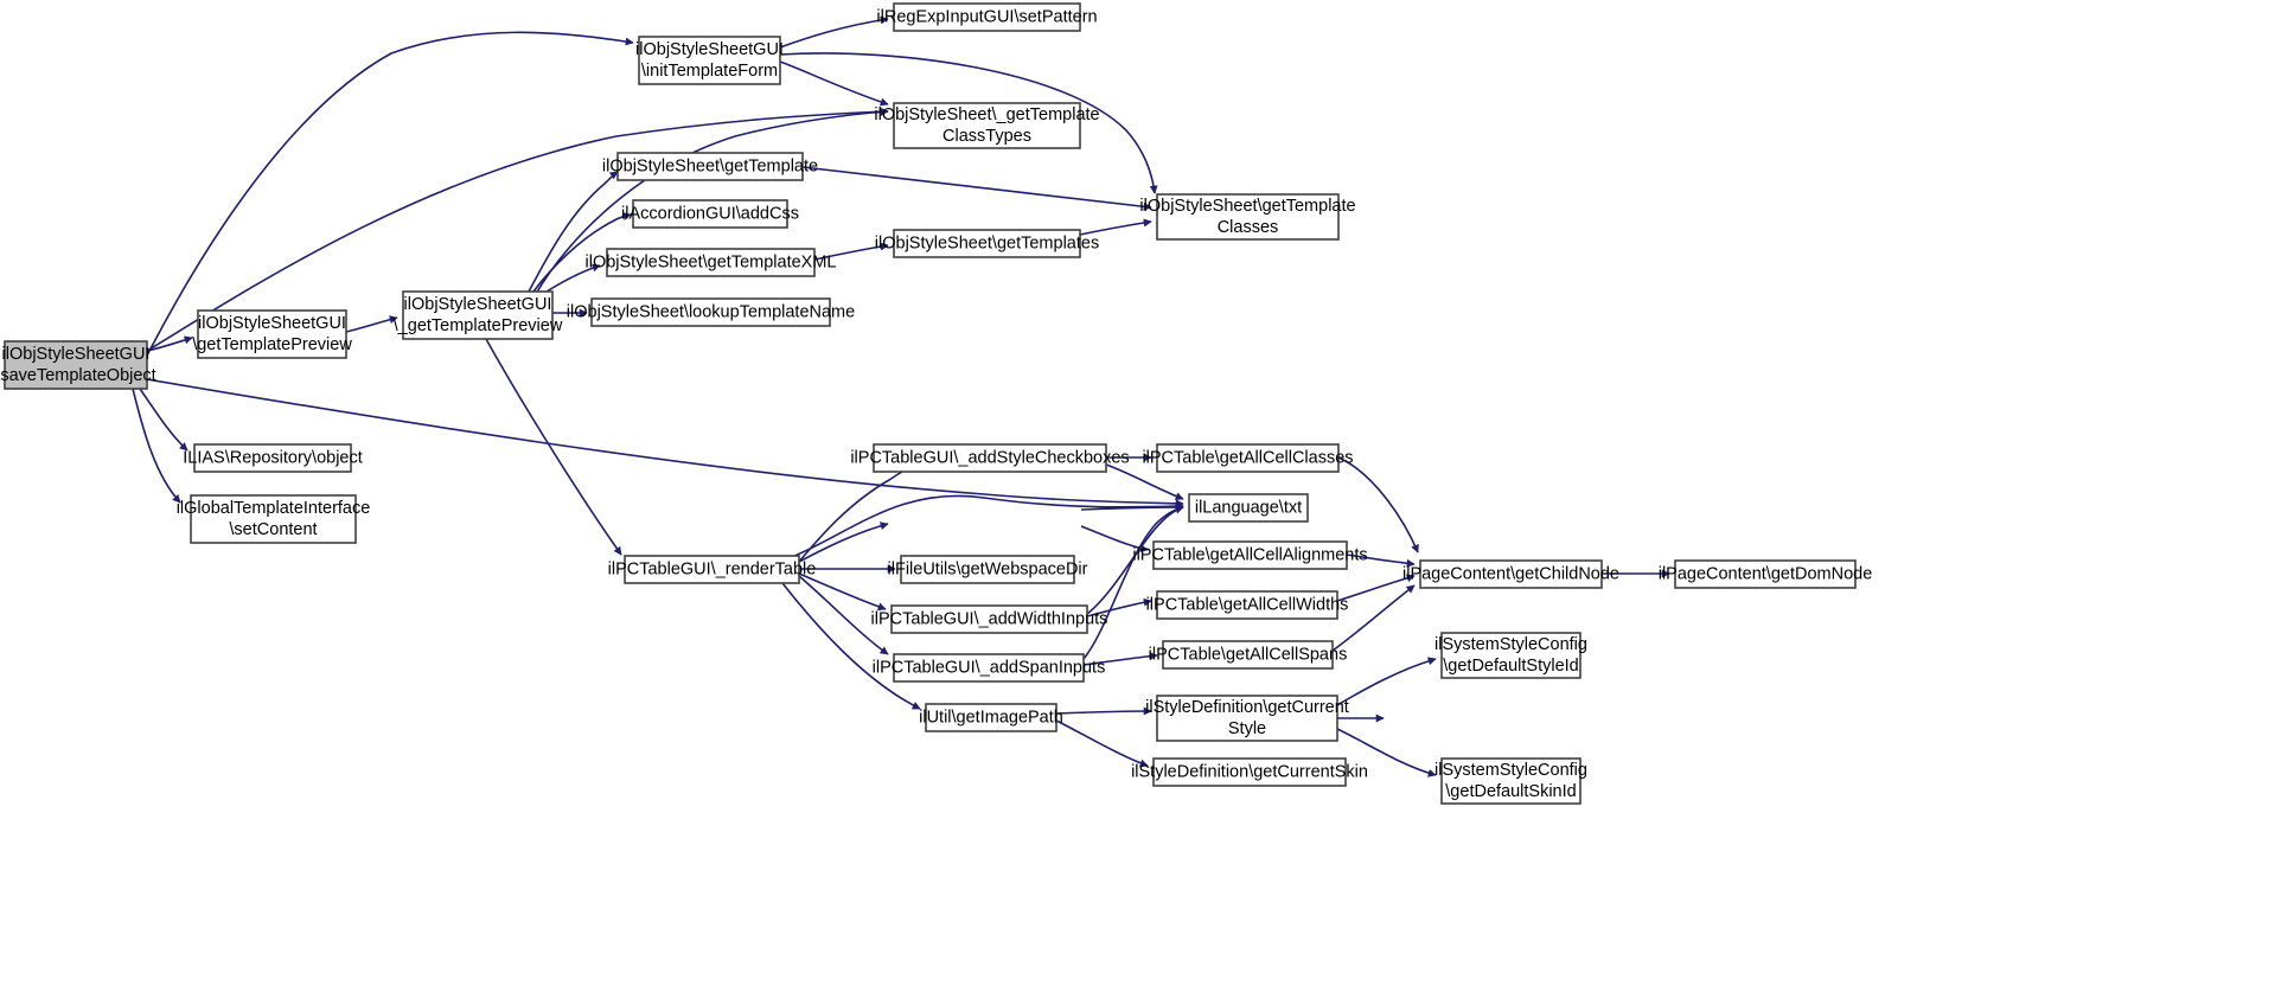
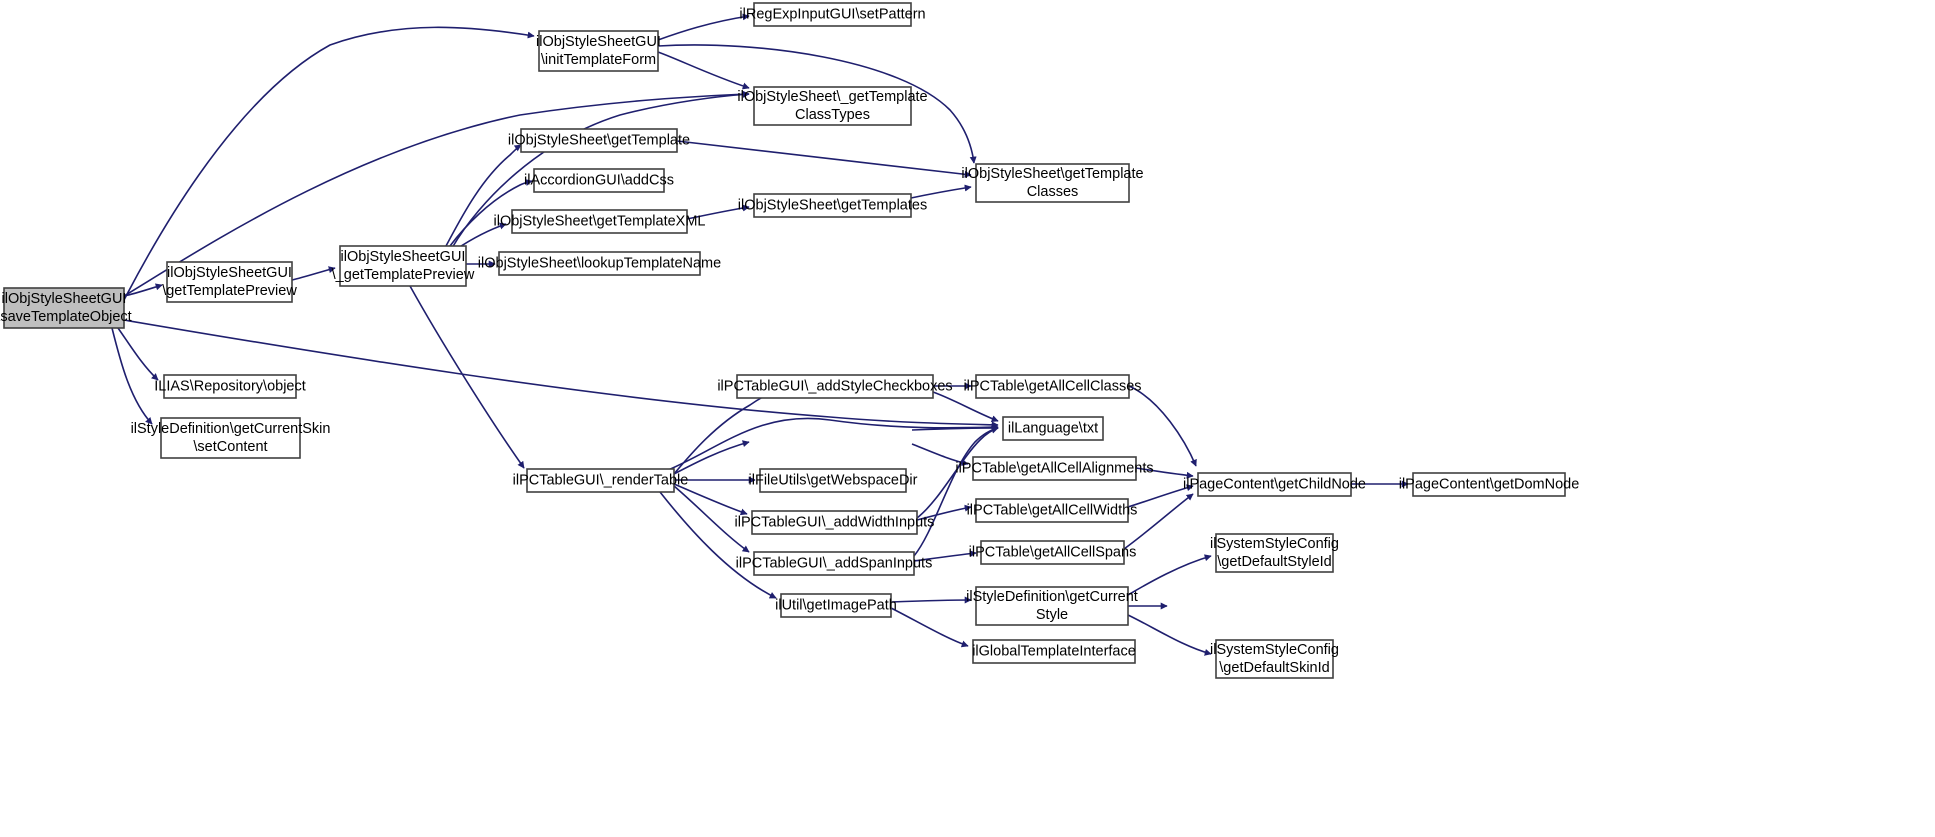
  ilObjStyleSheetGUI
  saveTemplateObject
  ilObjStyleSheetGUI
  \initTemplateForm
  ilRegExpInputGUI\setPattern
  ilObjStyleSheet\_getTemplate
  ClassTypes
  ilObjStyleSheet\getTemplate
  ilObjStyleSheet\getTemplate
  Classes
  ilAccordionGUI\addCss
  ilObjStyleSheet\getTemplateXML
  ilObjStyleSheet\getTemplates
  ilObjStyleSheetGUI
  \_getTemplatePreview
  ilObjStyleSheet\lookupTemplateName
  ilObjStyleSheetGUI
  \getTemplatePreview
  ILIAS\Repository\object
- ilGlobalTemplateInterface
+ ilStyleDefinition\getCurrentSkin
  \setContent
  ilPCTableGUI\_addStyleCheckboxes
  ilPCTable\getAllCellClasses
  ilLanguage\txt
  ilPCTable\getAllCellAlignments
  ilPCTableGUI\_renderTable
  ilFileUtils\getWebspaceDir
  ilPageContent\getChildNode
  ilPageContent\getDomNode
  ilPCTable\getAllCellWidths
  ilPCTableGUI\_addWidthInputs
  ilSystemStyleConfig
  \getDefaultStyleId
  ilPCTable\getAllCellSpans
  ilPCTableGUI\_addSpanInputs
  ilStyleDefinition\getCurrent
  Style
  ilUtil\getImagePath
- ilStyleDefinition\getCurrentSkin
+ ilGlobalTemplateInterface
  ilSystemStyleConfig
  \getDefaultSkinId
